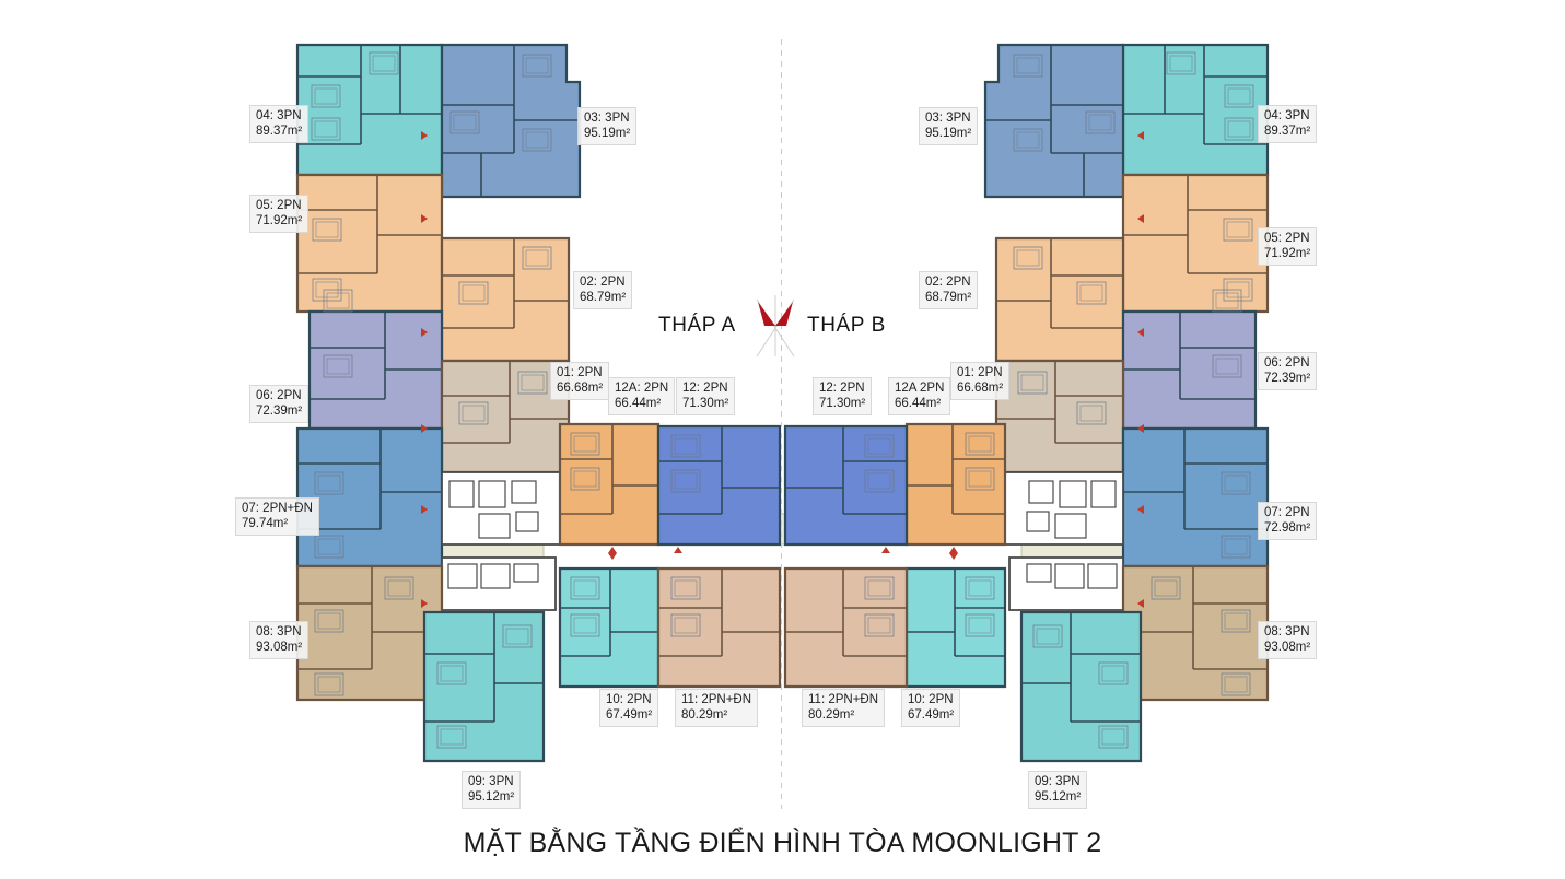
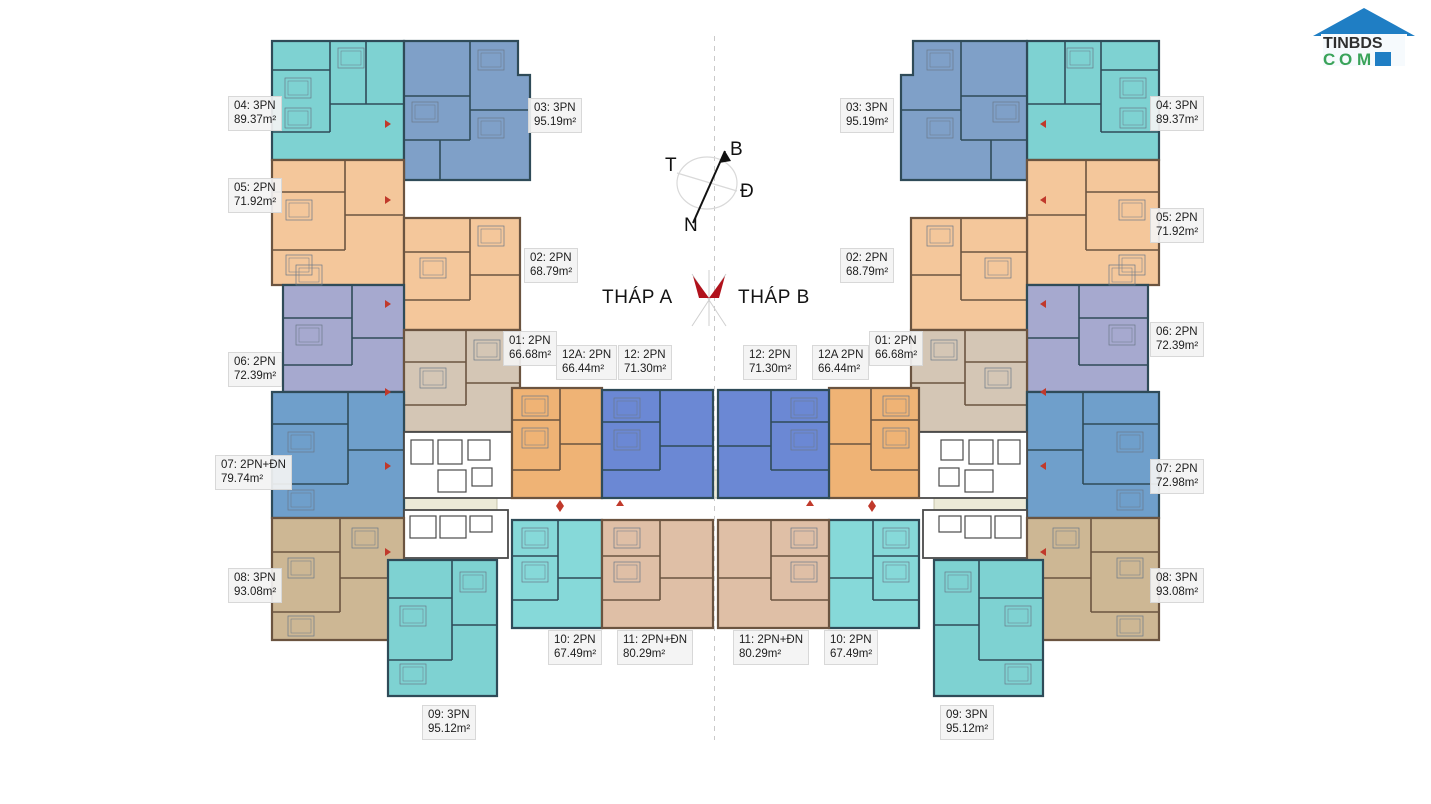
+ TINBDS
+ C
+ O
+ M
+ B
+ N
+ Đ
+ T
  THÁP A
  THÁP B
  04: 3PN
  89.37m²
  05: 2PN
  71.92m²
  06: 2PN
  72.39m²
  07: 2PN+ĐN
  79.74m²
  08: 3PN
  93.08m²
  04: 3PN
  89.37m²
  05: 2PN
  71.92m²
  06: 2PN
  72.39m²
  07: 2PN
  72.98m²
  08: 3PN
  93.08m²
  03: 3PN
  95.19m²
  02: 2PN
  68.79m²
  03: 3PN
  95.19m²
  02: 2PN
  68.79m²
  01: 2PN
  66.68m²
  12A: 2PN
  66.44m²
  12: 2PN
  71.30m²
  12: 2PN
  71.30m²
  12A 2PN
  66.44m²
  01: 2PN
  66.68m²
  10: 2PN
  67.49m²
  11: 2PN+ĐN
  80.29m²
  11: 2PN+ĐN
  80.29m²
  10: 2PN
  67.49m²
  09: 3PN
  95.12m²
  09: 3PN
  95.12m²
- MẶT BẰNG TẦNG ĐIỂN HÌNH TÒA MOONLIGHT 2
